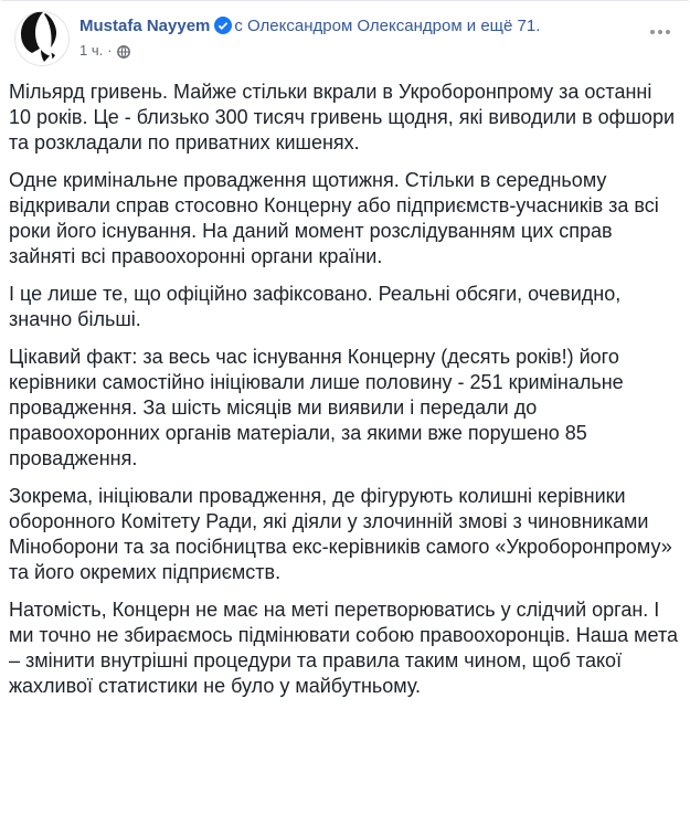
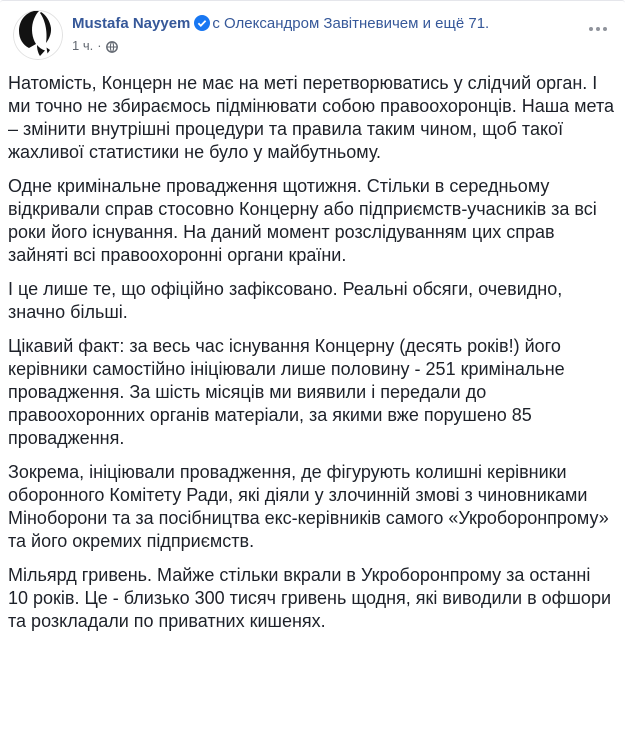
- Mustafa Nayyem с Олександром Олександром и ещё 71.
+ Mustafa Nayyem с Олександром Завітневичем и ещё 71.
  1 ч.
  ·
- Мільярд гривень. Майже стільки вкрали в Укроборонпрому за останні 10 років. Це - близько 300 тисяч гривень щодня, які виводили в офшори та розкладали по приватних кишенях.
+ Натомість, Концерн не має на меті перетворюватись у слідчий орган. І ми точно не збираємось підмінювати собою правоохоронців. Наша мета – змінити внутрішні процедури та правила таким чином, щоб такої жахливої статистики не було у майбутньому.
  Одне кримінальне провадження щотижня. Стільки в середньому відкривали справ стосовно Концерну або підприємств-учасників за всі роки його існування. На даний момент розслідуванням цих справ зайняті всі правоохоронні органи країни.
  І це лише те, що офіційно зафіксовано. Реальні обсяги, очевидно, значно більші.
  Цікавий факт: за весь час існування Концерну (десять років!) його керівники самостійно ініціювали лише половину - 251 кримінальне провадження. За шість місяців ми виявили і передали до правоохоронних органів матеріали, за якими вже порушено 85 провадження.
  Зокрема, ініціювали провадження, де фігурують колишні керівники оборонного Комітету Ради, які діяли у злочинній змові з чиновниками Міноборони та за посібництва екс-керівників самого «Укроборонпрому» та його окремих підприємств.
- Натомість, Концерн не має на меті перетворюватись у слідчий орган. І ми точно не збираємось підмінювати собою правоохоронців. Наша мета – змінити внутрішні процедури та правила таким чином, щоб такої жахливої статистики не було у майбутньому.
+ Мільярд гривень. Майже стільки вкрали в Укроборонпрому за останні 10 років. Це - близько 300 тисяч гривень щодня, які виводили в офшори та розкладали по приватних кишенях.
